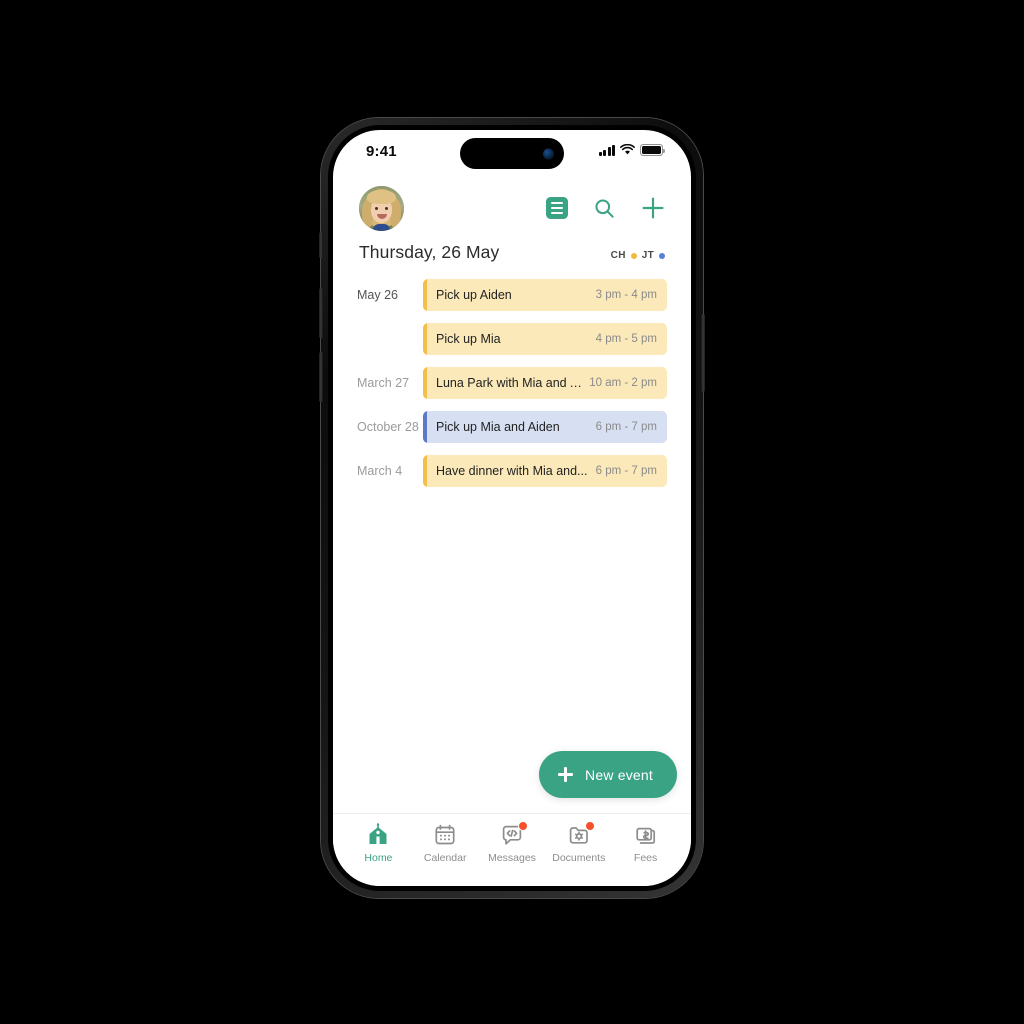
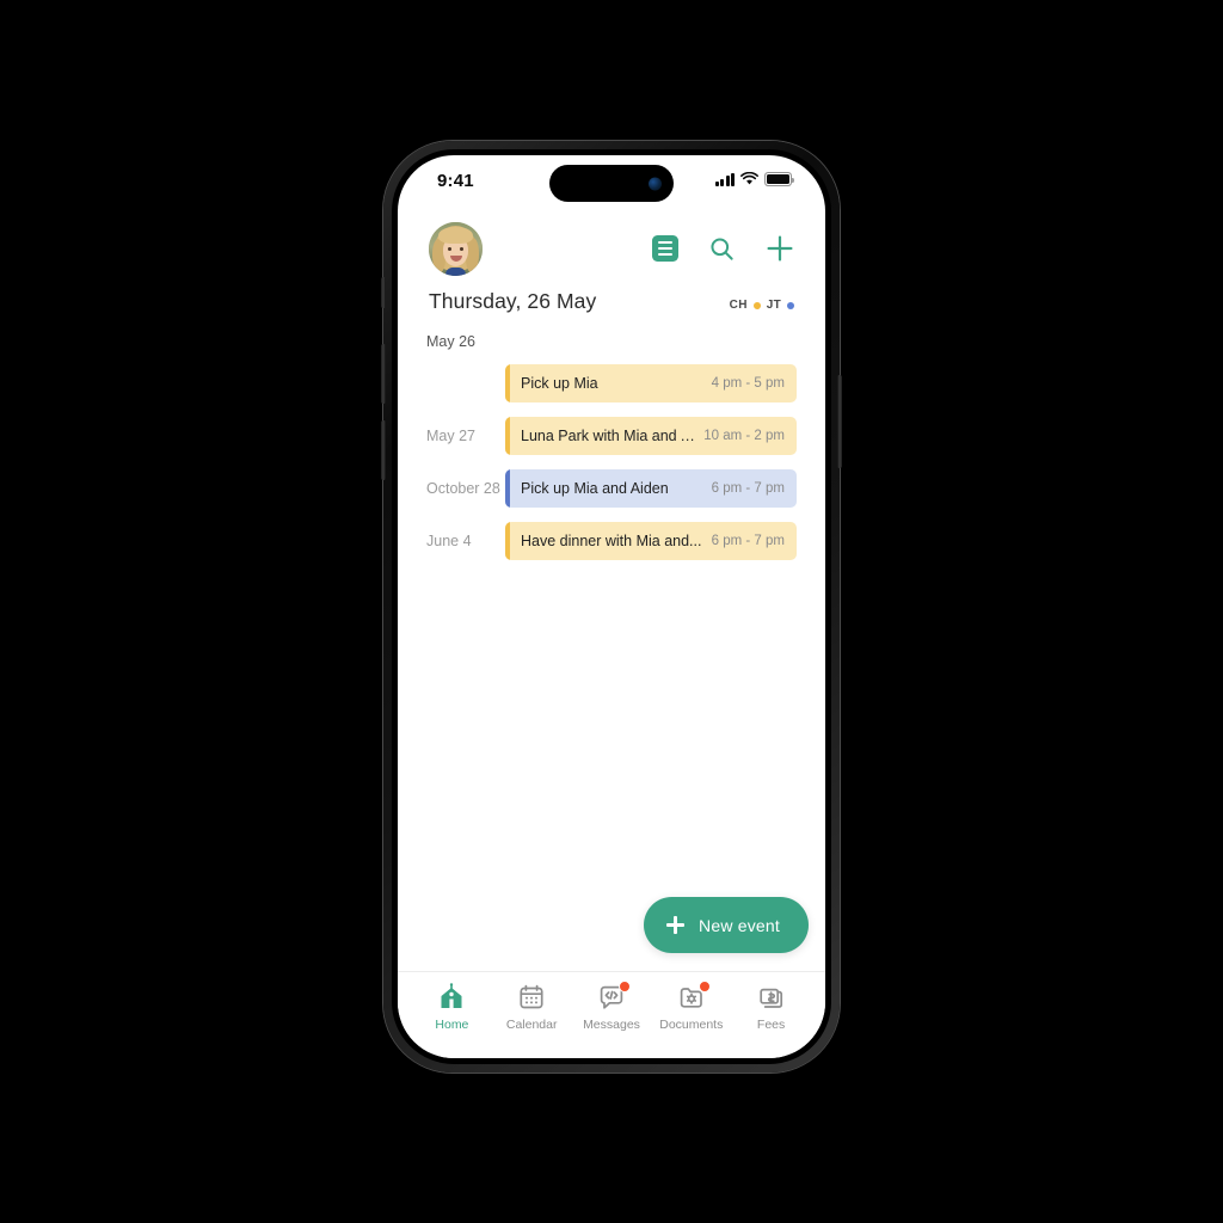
  9:41
  Thursday, 26 May
  CH
  JT
  May 26
- Pick up Aiden
- 3 pm - 4 pm
  Pick up Mia
  4 pm - 5 pm
- March 27
+ May 27
  Luna Park with Mia and Ai.
  10 am - 2 pm
  October 28
  Pick up Mia and Aiden
  6 pm - 7 pm
- March 4
+ June 4
  Have dinner with Mia and...
  6 pm - 7 pm
  New event
  Home
  Calendar
  Messages
  Documents
  Fees
